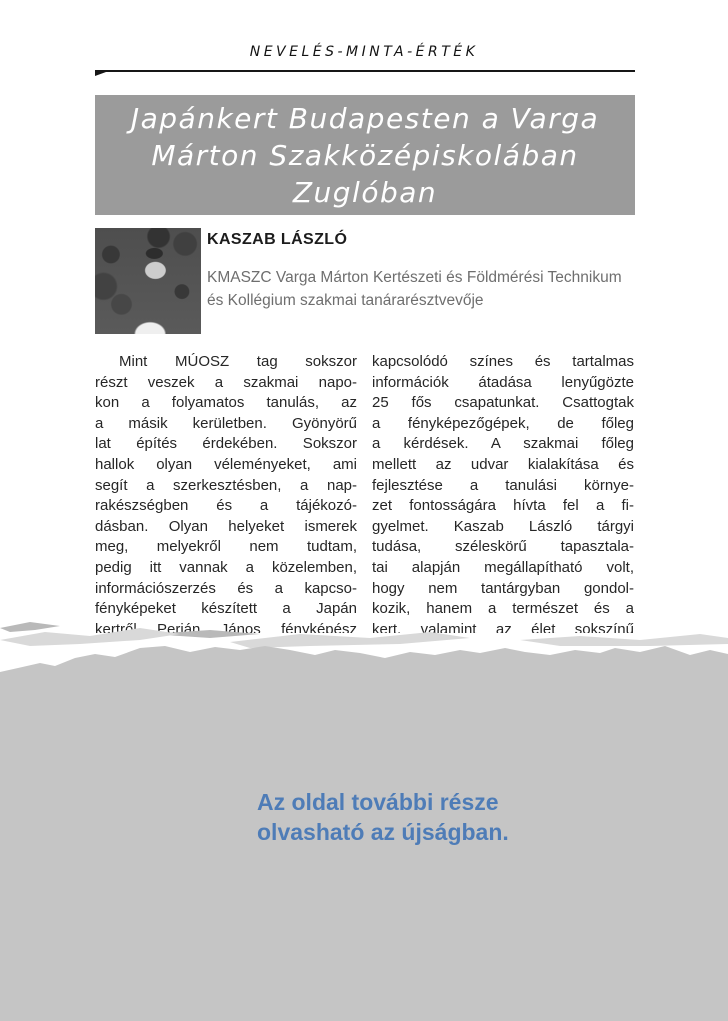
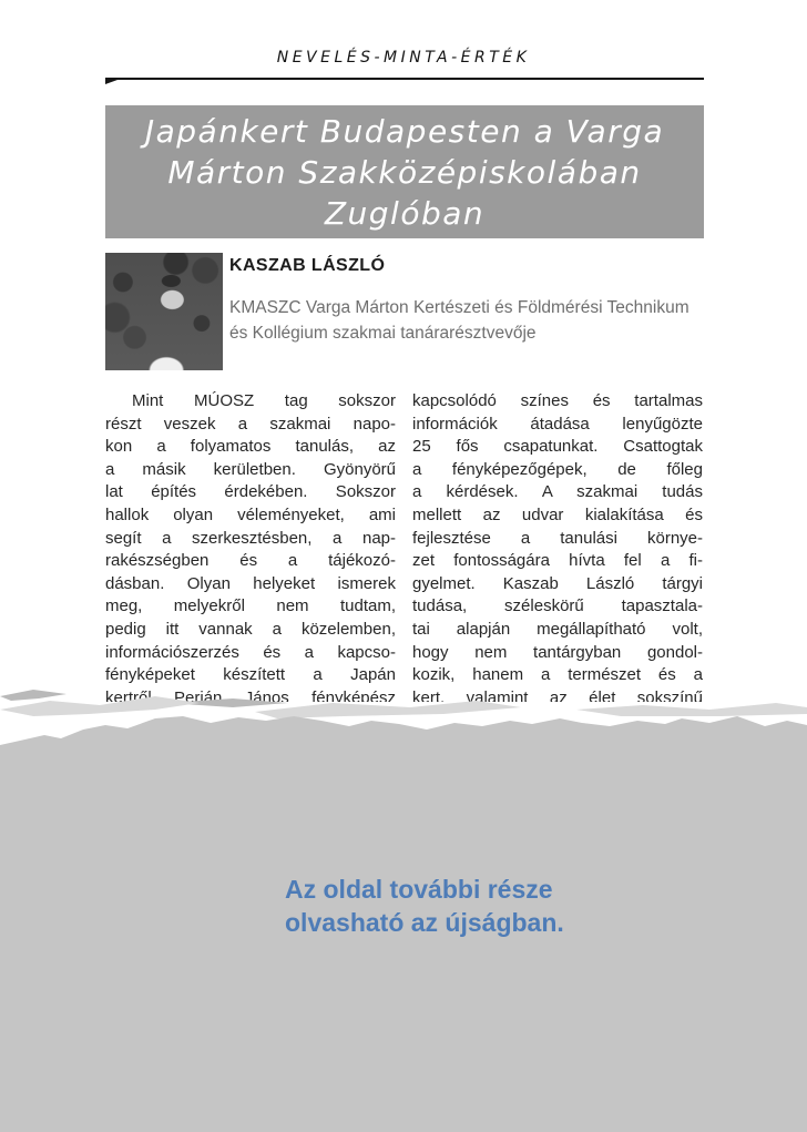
  NEVELÉS-MINTA-ÉRTÉK
  Japánkert Budapesten a Varga
  Márton Szakközépiskolában
  Zuglóban
  KASZAB LÁSZLÓ
  KMASZC Varga Márton Kertészeti és Földmérési Technikum és Kollégium szakmai tanárarésztvevője
  Mint MÚOSZ tag sokszor
  részt veszek a szakmai napo-
  kon a folyamatos tanulás, az
  a másik kerületben. Gyönyörű
  lat építés érdekében. Sokszor
  hallok olyan véleményeket, ami
  segít a szerkesztésben, a nap-
  rakészségben és a tájékozó-
  dásban. Olyan helyeket ismerek
  meg, melyekről nem tudtam,
  pedig itt vannak a közelemben,
  információszerzés és a kapcso-
  fényképeket készített a Japán
  kertrő Perján János fényképész
  kapcsolódó színes és tartalmas
  információk átadása lenyűgözte
  25 fős csapatunkat. Csattogtak
  a fényképezőgépek, de főleg
- a kérdések. A szakmai főleg
+ a kérdések. A szakmai tudás
  mellett az udvar kialakítása és
  fejlesztése a tanulási környe-
  zet fontosságára hívta fel a fi-
  gyelmet. Kaszab László tárgyi
  tudása, széleskörű tapasztala-
  tai alapján megállapítható volt,
  hogy nem tantárgyban gondol-
  kozik, hanem a természet és a
  kert, valamint az élet sokszínű
  Az oldal további része
  olvasható az újságban.
